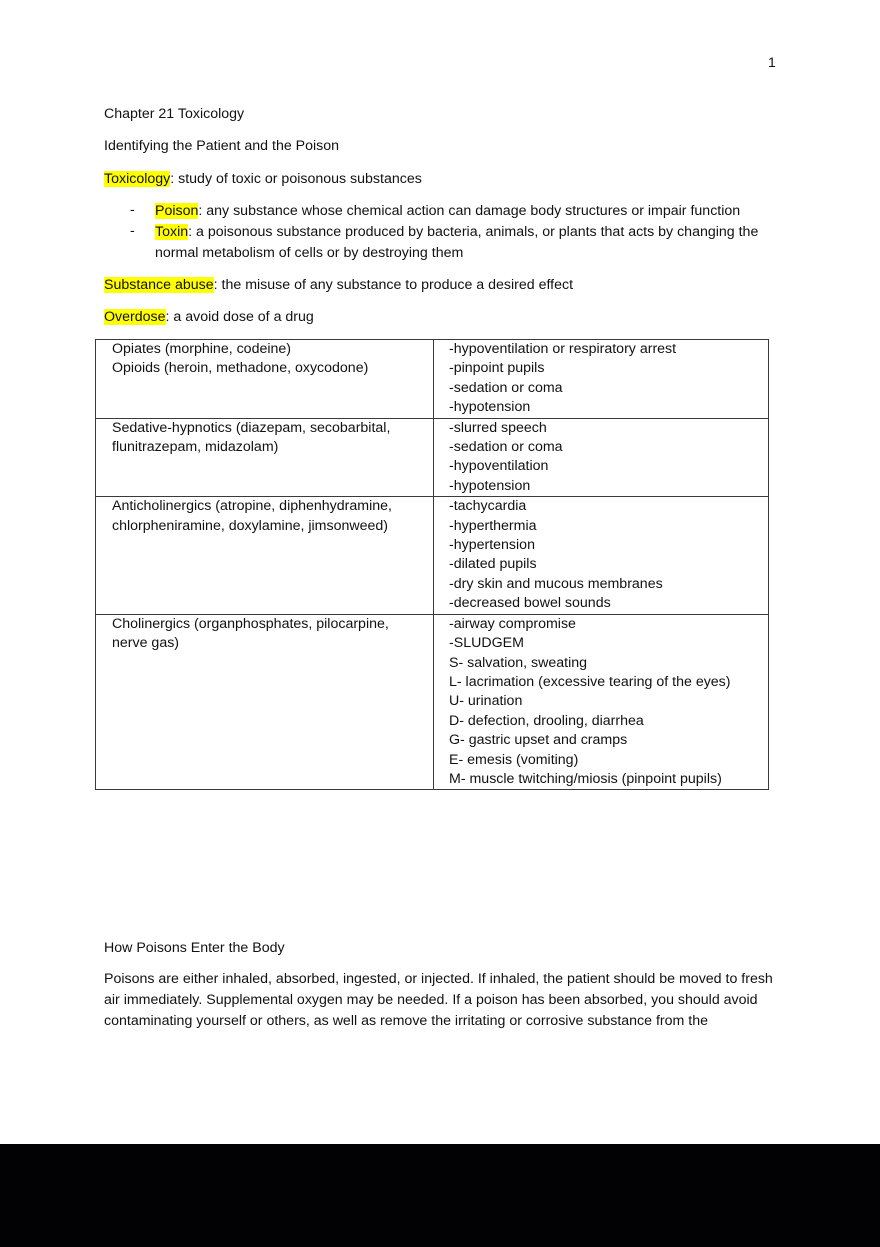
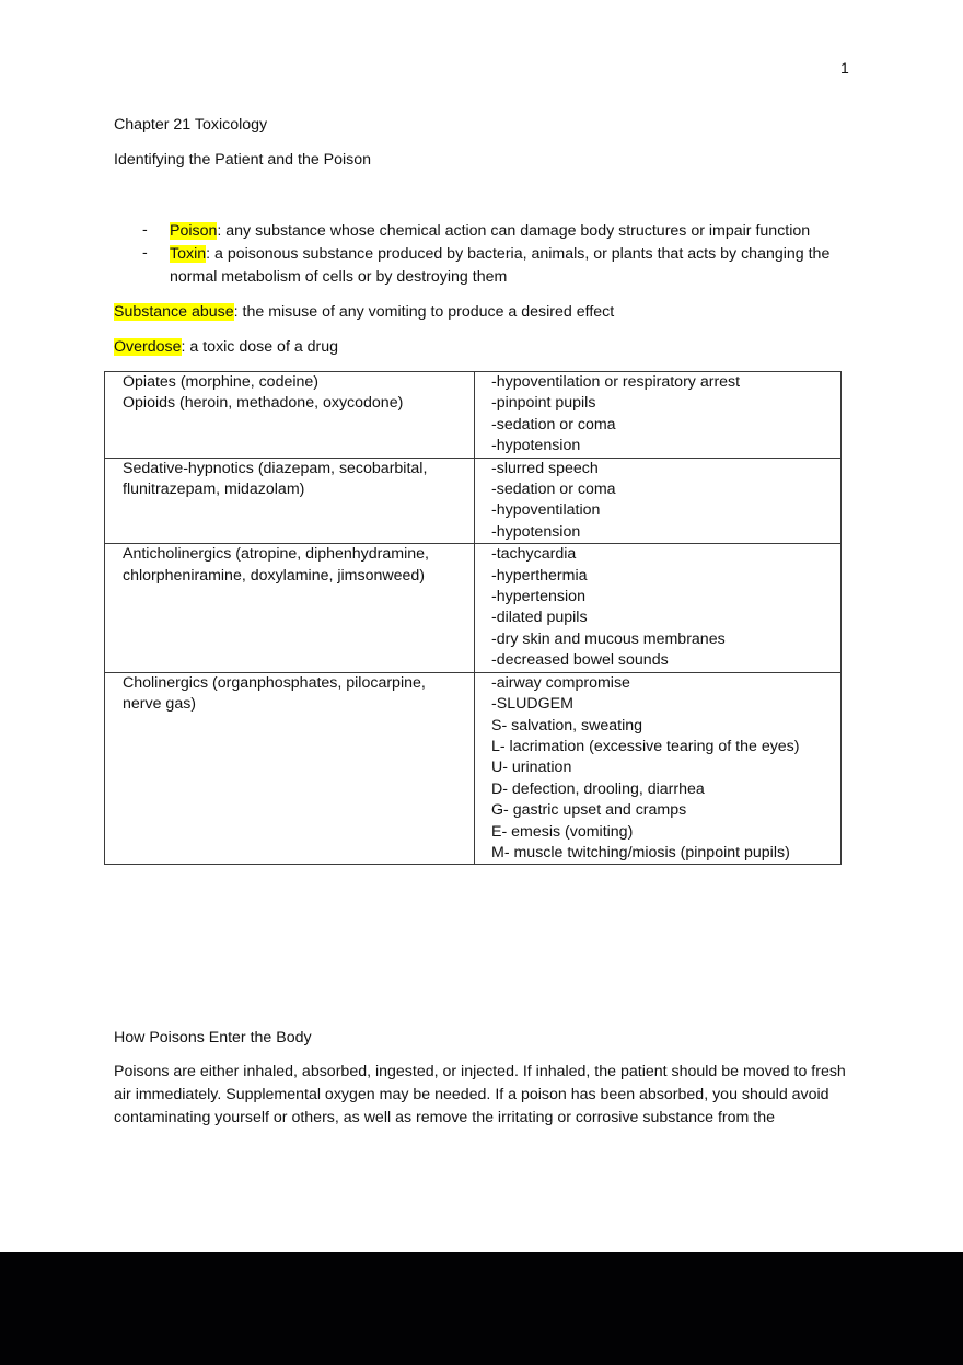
  1
  Chapter 21 Toxicology
  Identifying the Patient and the Poison
- Toxicology: study of toxic or poisonous substances
  -
  Poison: any substance whose chemical action can damage body structures or impair function
  -
  Toxin: a poisonous substance produced by bacteria, animals, or plants that acts by changing the
  normal metabolism of cells or by destroying them
- Substance abuse: the misuse of any substance to produce a desired effect
+ Substance abuse: the misuse of any vomiting to produce a desired effect
- Overdose: a avoid dose of a drug
+ Overdose: a toxic dose of a drug
  Opiates (morphine, codeine) Opioids (heroin, methadone, oxycodone)	-hypoventilation or respiratory arrest -pinpoint pupils -sedation or coma -hypotension
  Sedative-hypnotics (diazepam, secobarbital, flunitrazepam, midazolam)	-slurred speech -sedation or coma -hypoventilation -hypotension
  Anticholinergics (atropine, diphenhydramine, chlorpheniramine, doxylamine, jimsonweed)	-tachycardia -hyperthermia -hypertension -dilated pupils -dry skin and mucous membranes -decreased bowel sounds
  Cholinergics (organphosphates, pilocarpine, nerve gas)	-airway compromise -SLUDGEM S- salvation, sweating L- lacrimation (excessive tearing of the eyes) U- urination D- defection, drooling, diarrhea G- gastric upset and cramps E- emesis (vomiting) M- muscle twitching/miosis (pinpoint pupils)
  How Poisons Enter the Body
  Poisons are either inhaled, absorbed, ingested, or injected. If inhaled, the patient should be moved to fresh air immediately. Supplemental oxygen may be needed. If a poison has been absorbed, you should avoid contaminating yourself or others, as well as remove the irritating or corrosive substance from the
